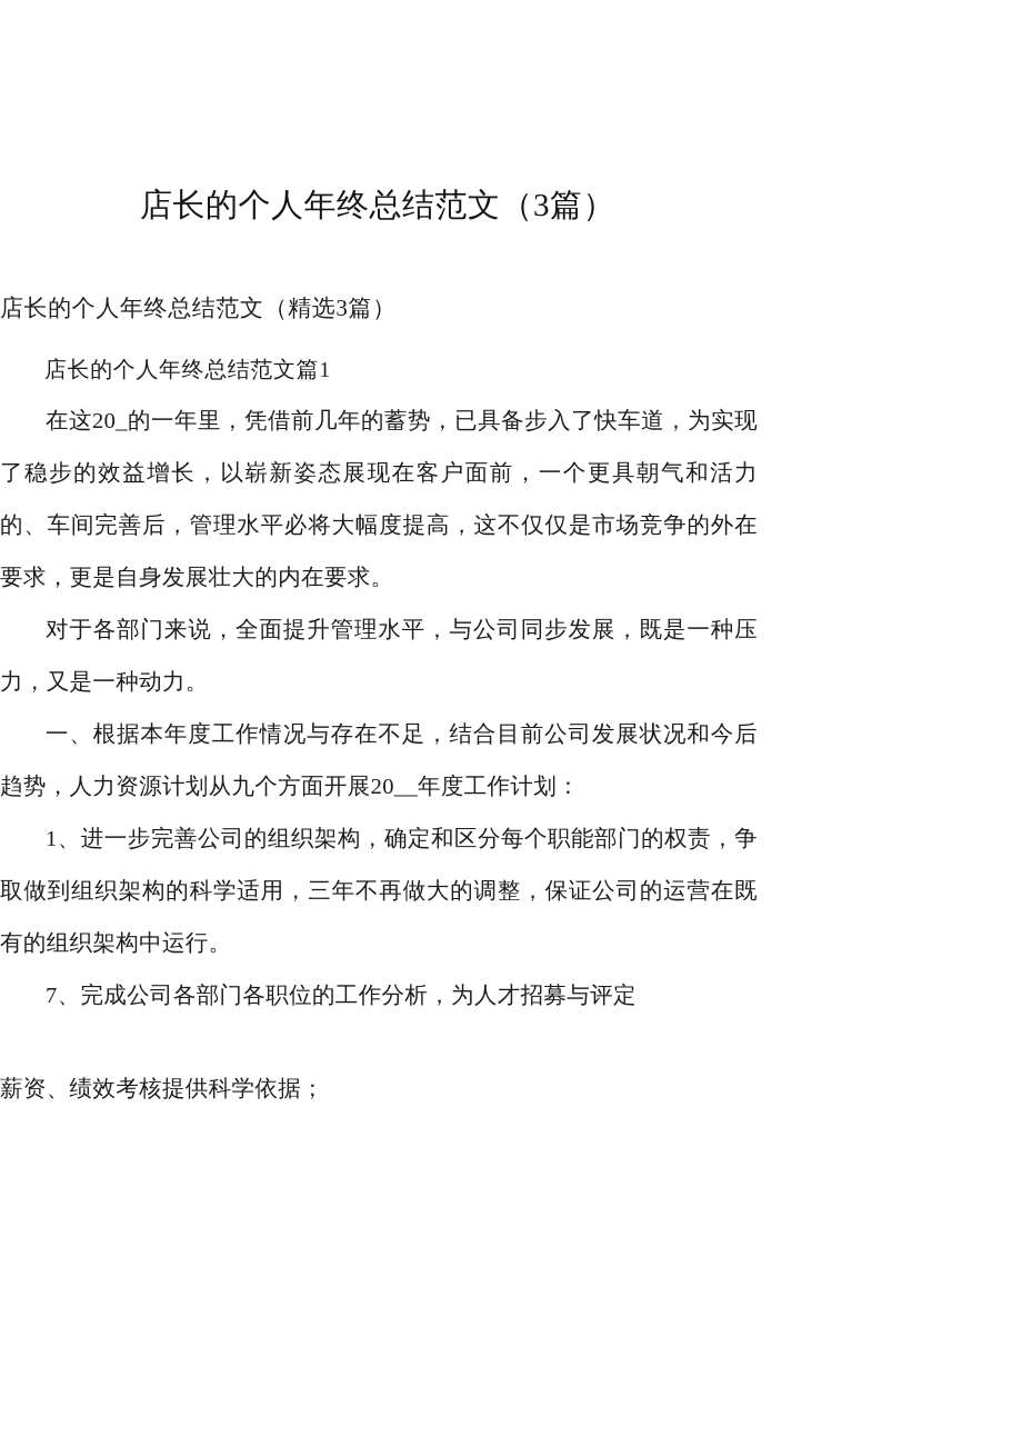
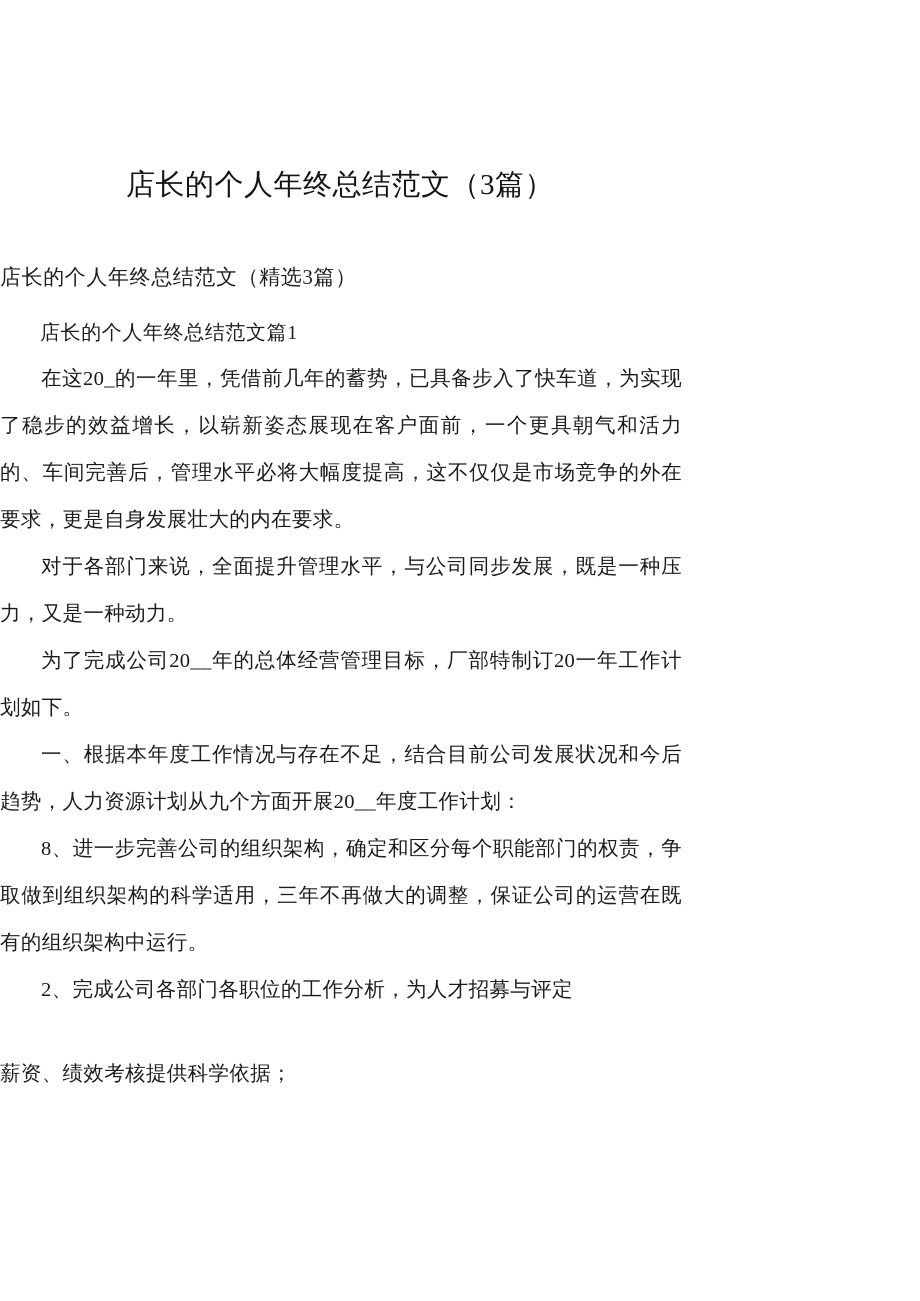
  店长的个人年终总结范文（3篇）
  店长的个人年终总结范文（精选3篇）
  店长的个人年终总结范文篇1
  在这20_的一年里，凭借前几年的蓄势，已具备步入了快车道，为实现了稳步的效益增长，以崭新姿态展现在客户面前，一个更具朝气和活力的、车间完善后，管理水平必将大幅度提高，这不仅仅是市场竞争的外在要求，更是自身发展壮大的内在要求。
  对于各部门来说，全面提升管理水平，与公司同步发展，既是一种压力，又是一种动力。
+ 为了完成公司20__年的总体经营管理目标，厂部特制订20一年工作计划如下。
  一、根据本年度工作情况与存在不足，结合目前公司发展状况和今后趋势，人力资源计划从九个方面开展20__年度工作计划：
- 1、进一步完善公司的组织架构，确定和区分每个职能部门的权责，争取做到组织架构的科学适用，三年不再做大的调整，保证公司的运营在既有的组织架构中运行。
+ 8、进一步完善公司的组织架构，确定和区分每个职能部门的权责，争取做到组织架构的科学适用，三年不再做大的调整，保证公司的运营在既有的组织架构中运行。
- 7、完成公司各部门各职位的工作分析，为人才招募与评定
+ 2、完成公司各部门各职位的工作分析，为人才招募与评定
  薪资、绩效考核提供科学依据；
